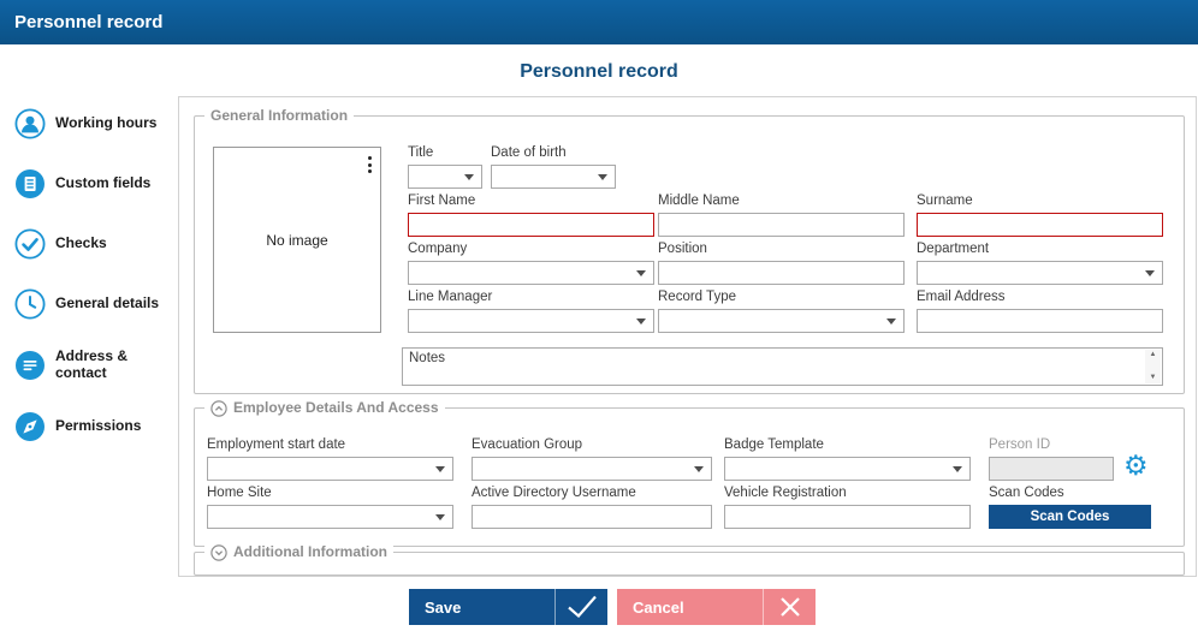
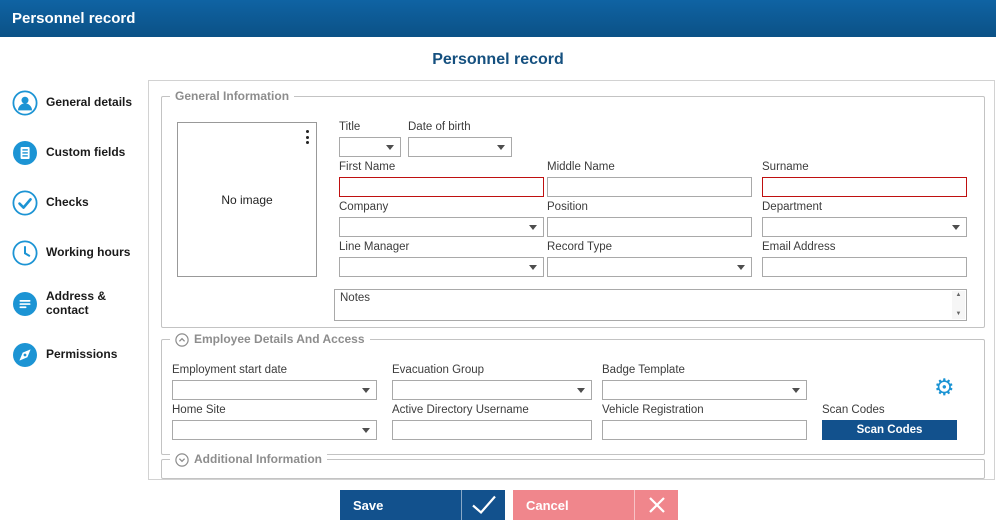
  Personnel record
  Personnel record
- Working hours
+ General details
  Custom fields
  Checks
- General details
+ Working hours
  Address & contact
  Permissions
  General Information
  No image
  Title
  Date of birth
  First Name
  Middle Name
  Surname
  Company
  Position
  Department
  Line Manager
  Record Type
  Email Address
  Notes
  Employee Details And Access
  Employment start date
  Evacuation Group
  Badge Template
- Person ID
  ⚙
  Home Site
  Active Directory Username
  Vehicle Registration
  Scan Codes
  Scan Codes
  Additional Information
  Save
  Cancel
